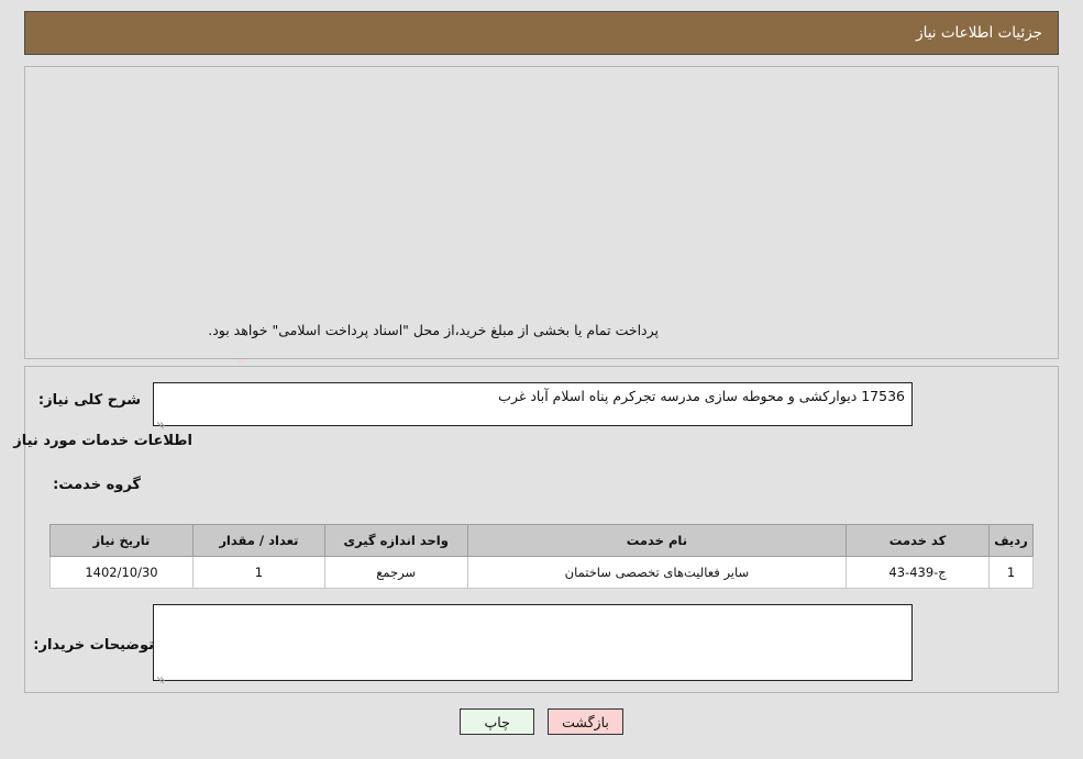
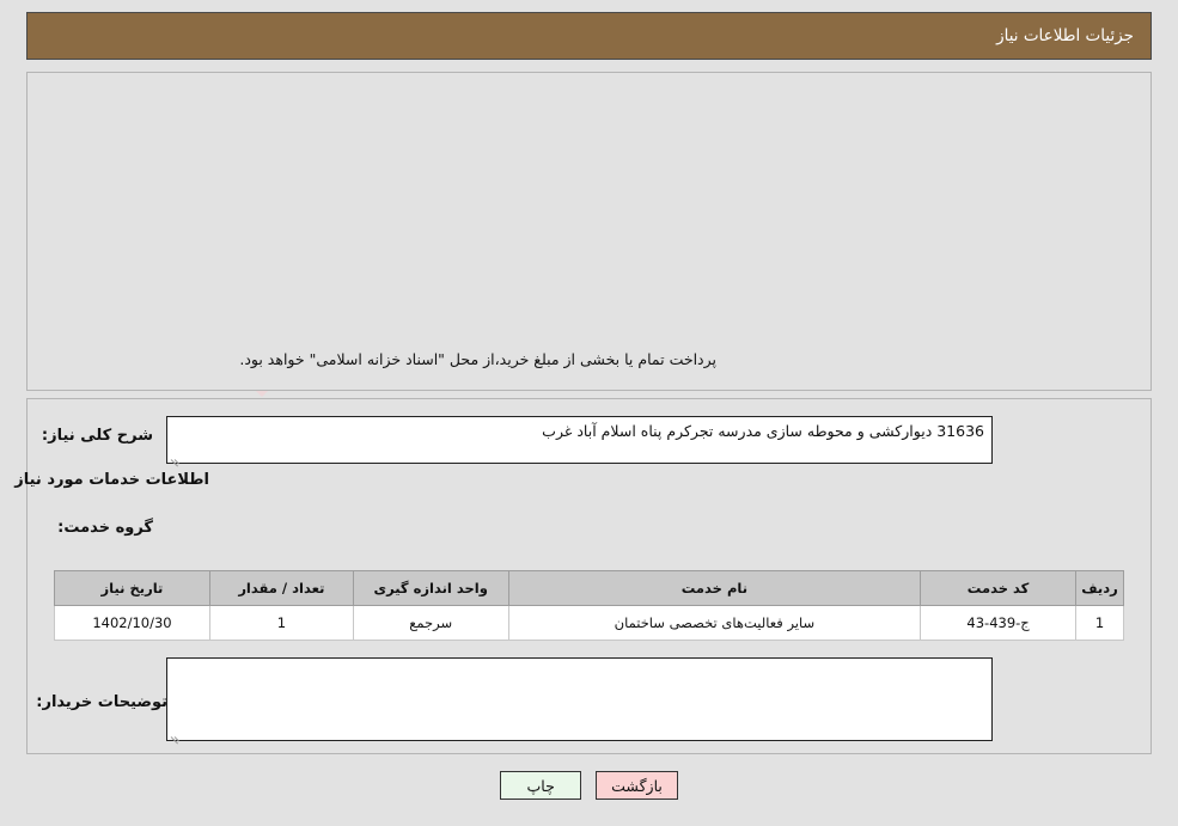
  جزئیات اطلاعات نیاز
- پرداخت تمام یا بخشی از مبلغ خرید،از محل "اسناد پرداخت اسلامی" خواهد بود.
+ پرداخت تمام یا بخشی از مبلغ خرید،از محل "اسناد خزانه اسلامی" خواهد بود.
  شرح کلی نیاز:
- 17536 دیوارکشی و محوطه سازی مدرسه تجرکرم پناه اسلام آباد غرب
+ 31636 دیوارکشی و محوطه سازی مدرسه تجرکرم پناه اسلام آباد غرب
  اطلاعات خدمات مورد نیاز
  گروه خدمت:
  ردیف	کد خدمت	نام خدمت	واحد اندازه گیری	تعداد / مقدار	تاریخ نیاز
  1	ج-439-43	سایر فعالیت‌های تخصصی ساختمان	سرجمع	1	1402/10/30
  توضیحات خریدار:
  بازگشت
  چاپ
